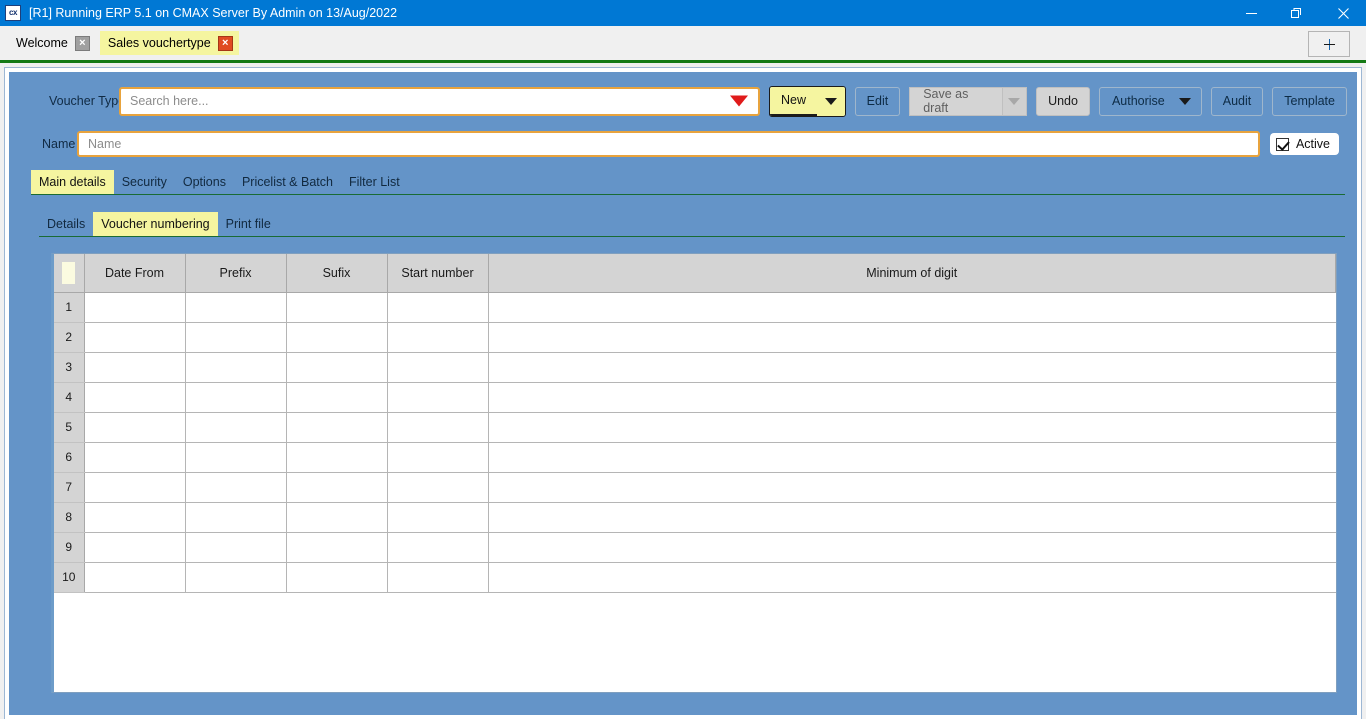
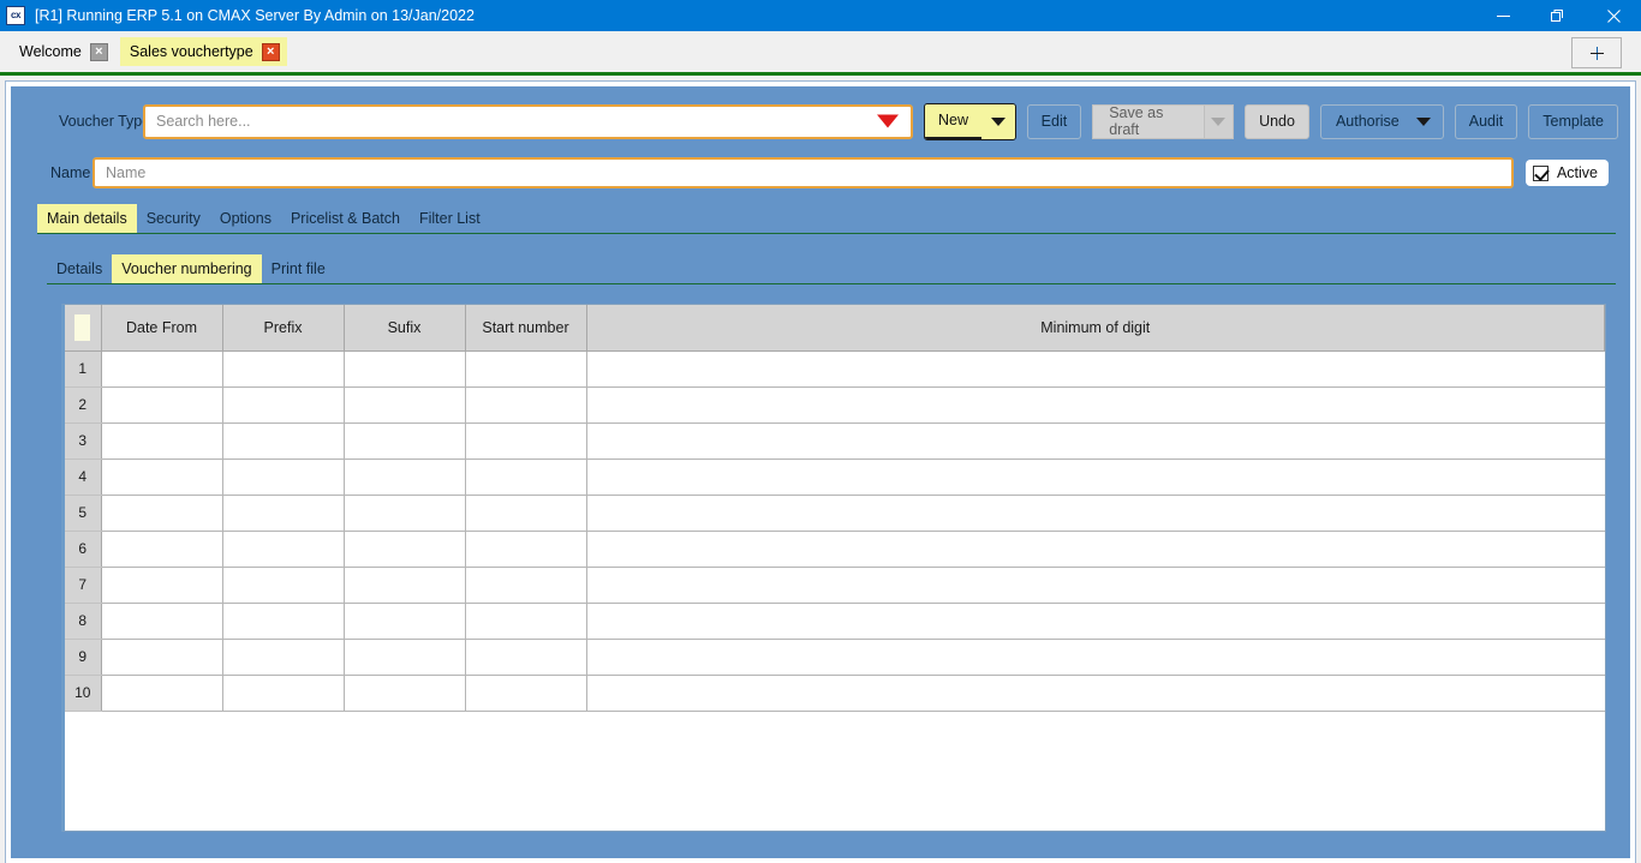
  cx
- [R1] Running ERP 5.1 on CMAX Server By Admin on 13/Aug/2022
+ [R1] Running ERP 5.1 on CMAX Server By Admin on 13/Jan/2022
  Welcome
  ×
  Sales vouchertype
  ×
  Voucher Typ
  Search here...
  New
  Edit
  Save as draft
  Undo
  Authorise
  Audit
  Template
  Name
  Name
  Active
  Main details
  Security
  Options
  Pricelist & Batch
  Filter List
  Details
  Voucher numbering
  Print file
  	Date From	Prefix	Sufix	Start number	Minimum of digit
  1
  2
  3
  4
  5
  6
  7
  8
  9
  10
